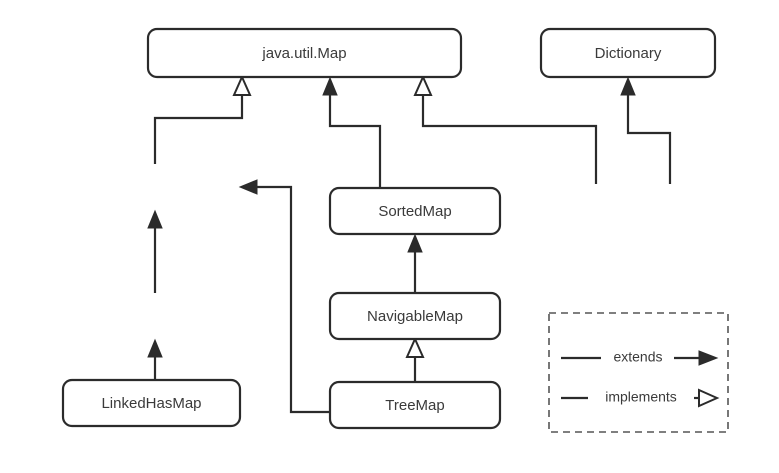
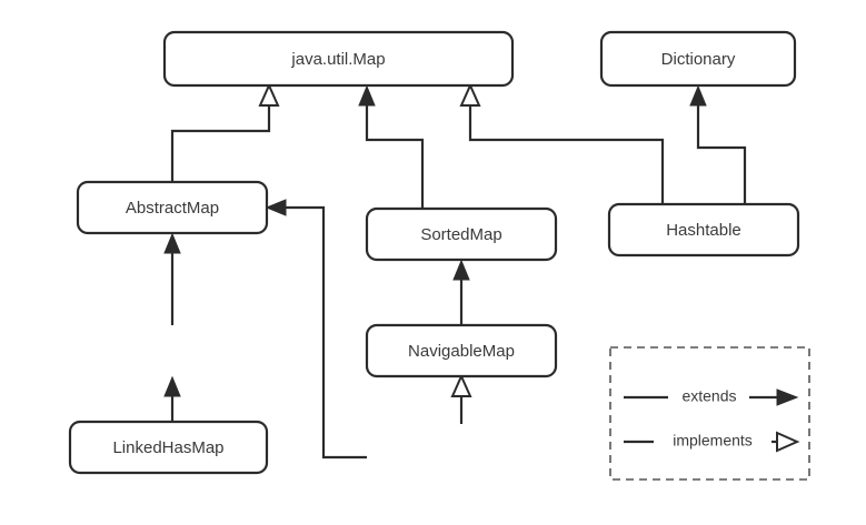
  java.util.Map
  Dictionary
+ AbstractMap
  SortedMap
+ Hashtable
  NavigableMap
  LinkedHasMap
- TreeMap
  extends
  implements
